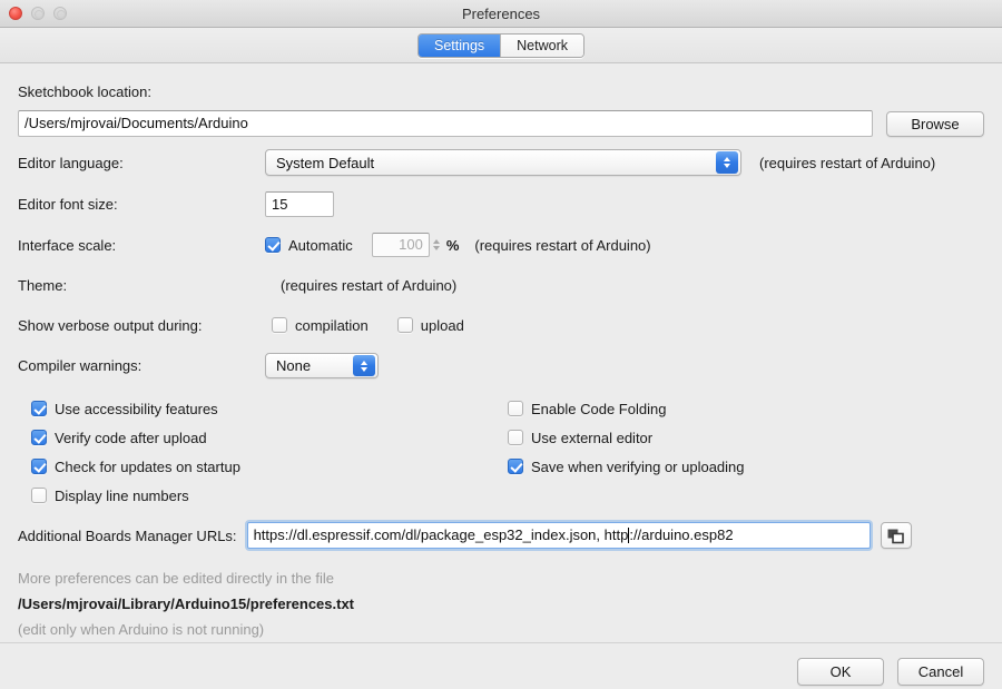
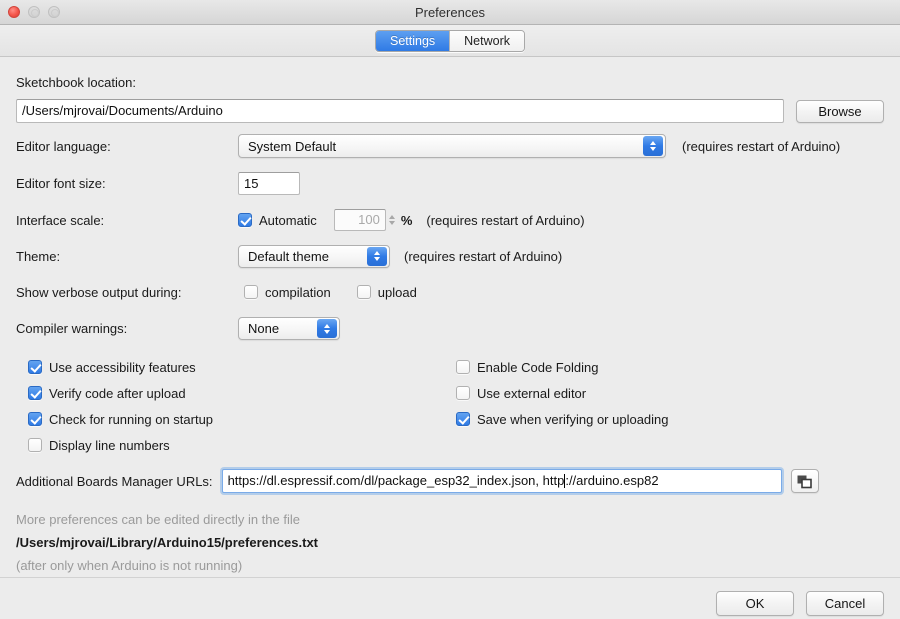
  Preferences
  Settings
  Network
  Sketchbook location:
  /Users/mjrovai/Documents/Arduino
  Browse
  Editor language:
  System Default
  (requires restart of Arduino)
  Editor font size:
  15
  Interface scale:
  Automatic
  100
  %
  (requires restart of Arduino)
  Theme:
+ Default theme
  (requires restart of Arduino)
  Show verbose output during:
  compilation
  upload
  Compiler warnings:
  None
  Use accessibility features
  Verify code after upload
- Check for updates on startup
+ Check for running on startup
  Display line numbers
  Enable Code Folding
  Use external editor
  Save when verifying or uploading
  Additional Boards Manager URLs:
  https://dl.espressif.com/dl/package_esp32_index.json, http
  ://arduino.esp82
  More preferences can be edited directly in the file
  /Users/mjrovai/Library/Arduino15/preferences.txt
- (edit only when Arduino is not running)
+ (after only when Arduino is not running)
  OK
  Cancel
